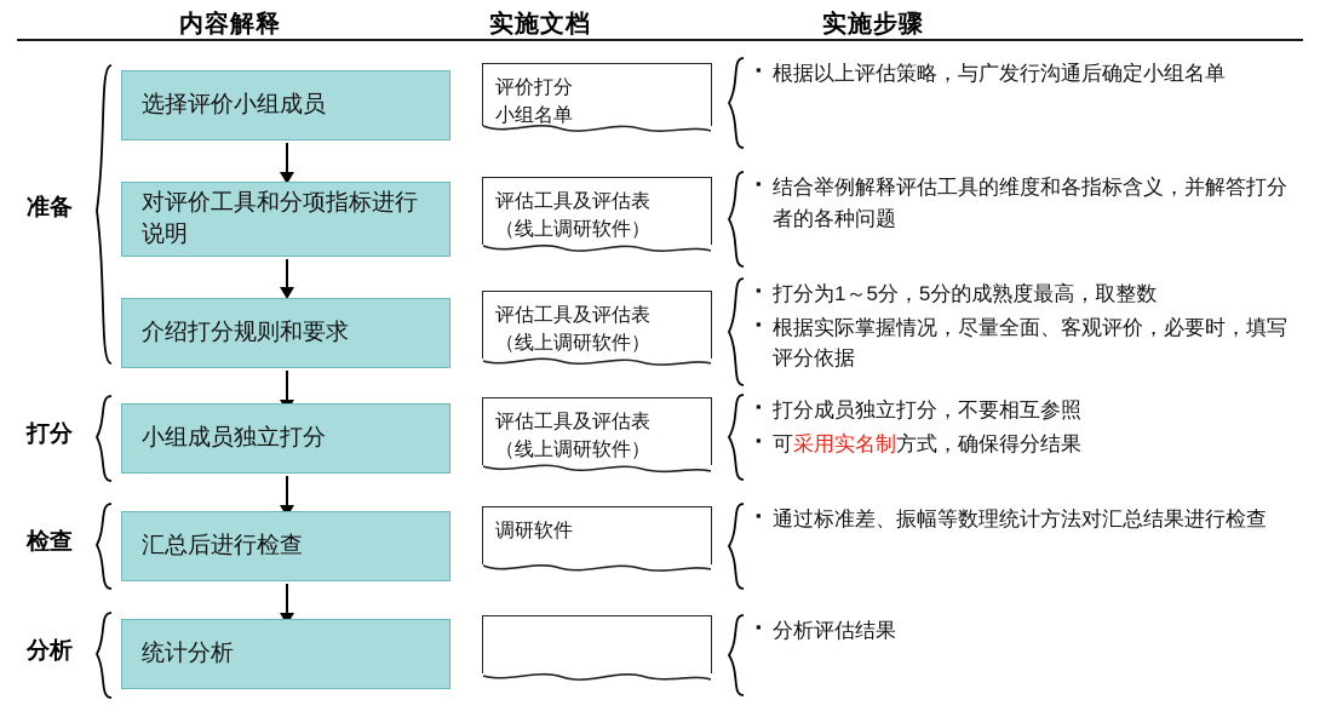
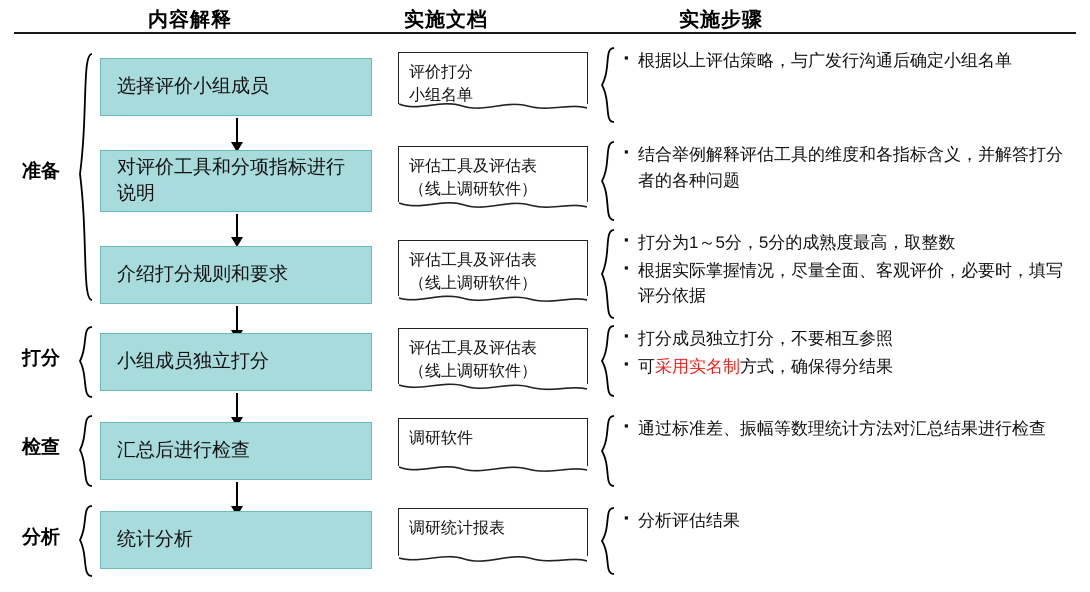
  内容解释
  实施文档
  实施步骤
  准备
  打分
  检查
  分析
  选择评价小组成员
  对评价工具和分项指标进行说明
  介绍打分规则和要求
  小组成员独立打分
  汇总后进行检查
  统计分析
  评价打分
  小组名单
  评估工具及评估表
  （线上调研软件）
  评估工具及评估表
  （线上调研软件）
  评估工具及评估表
  （线上调研软件）
  调研软件
+ 调研统计报表
  ▪
  根据以上评估策略，与广发行沟通后确定小组名单
  ▪
  结合举例解释评估工具的维度和各指标含义，并解答打分者的各种问题
  ▪
  打分为1～5分，5分的成熟度最高，取整数
  ▪
  根据实际掌握情况，尽量全面、客观评价，必要时，填写评分依据
  ▪
  打分成员独立打分，不要相互参照
  ▪
  可采用实名制方式，确保得分结果
  ▪
  通过标准差、振幅等数理统计方法对汇总结果进行检查
  ▪
  分析评估结果
